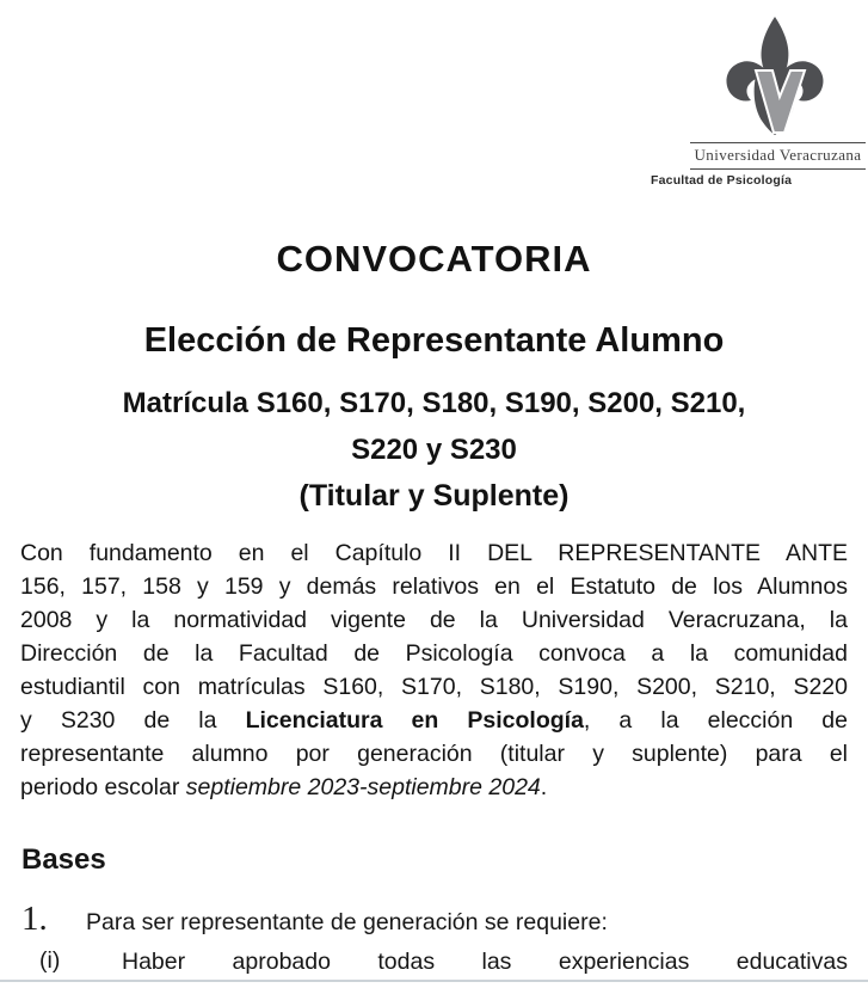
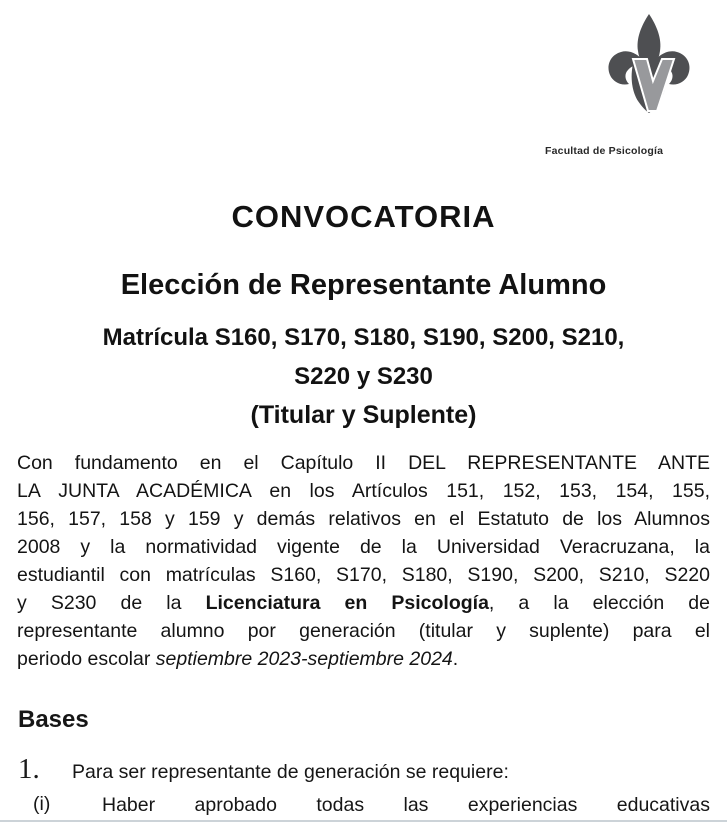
- Universidad Veracruzana
  Facultad de Psicología
  CONVOCATORIA
  Elección de Representante Alumno
  Matrícula S160, S170, S180, S190, S200, S210,
  S220 y S230
  (Titular y Suplente)
  Con fundamento en el Capítulo II DEL REPRESENTANTE ANTE
+ LA JUNTA ACADÉMICA en los Artículos 151, 152, 153, 154, 155,
  156, 157, 158 y 159 y demás relativos en el Estatuto de los Alumnos
  2008 y la normatividad vigente de la Universidad Veracruzana, la
- Dirección de la Facultad de Psicología convoca a la comunidad
  estudiantil con matrículas S160, S170, S180, S190, S200, S210, S220
  y S230 de la Licenciatura en Psicología, a la elección de
  representante alumno por generación (titular y suplente) para el
  periodo escolar septiembre 2023-septiembre 2024.
  Bases
  1.
  Para ser representante de generación se requiere:
  (i)
  Haber aprobado todas las experiencias educativas
